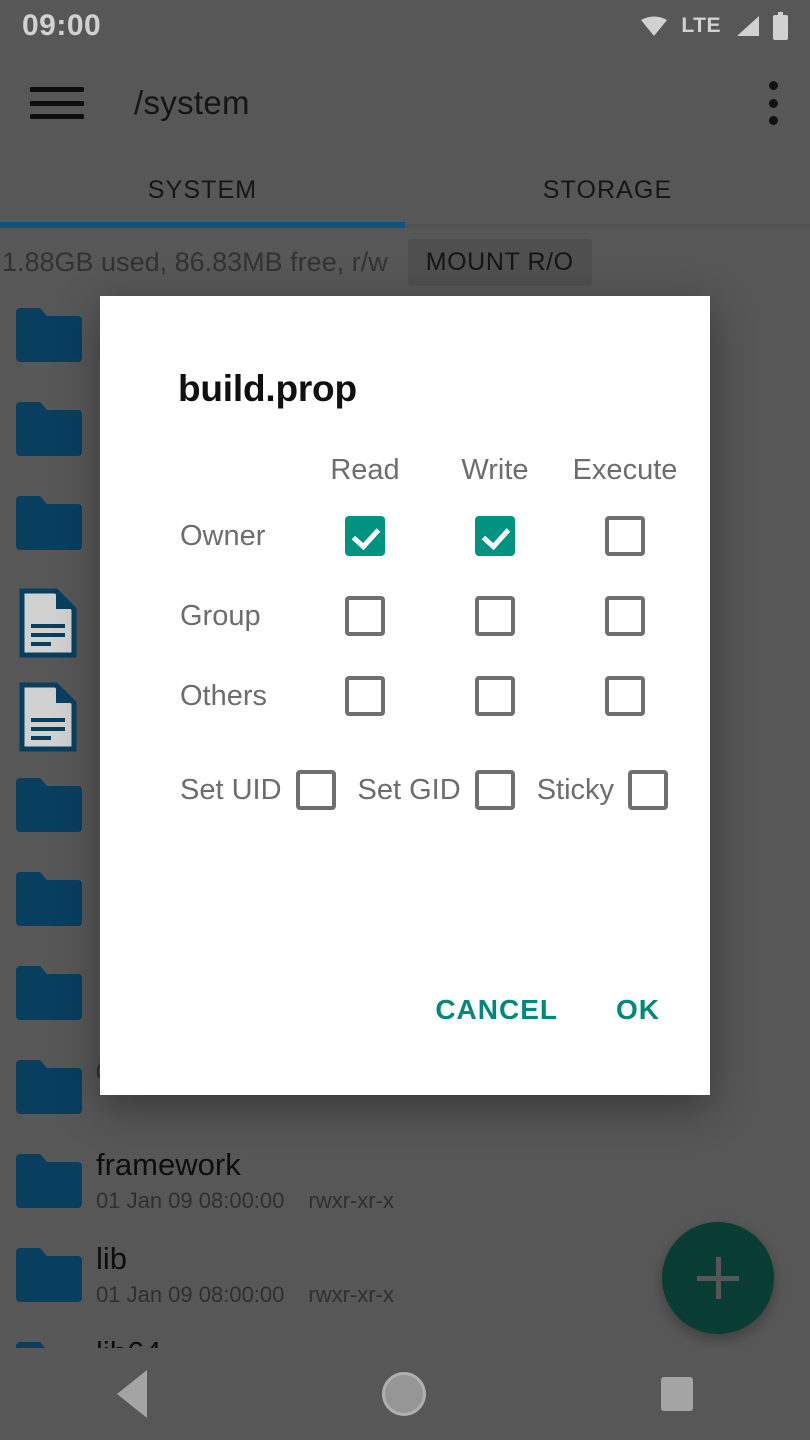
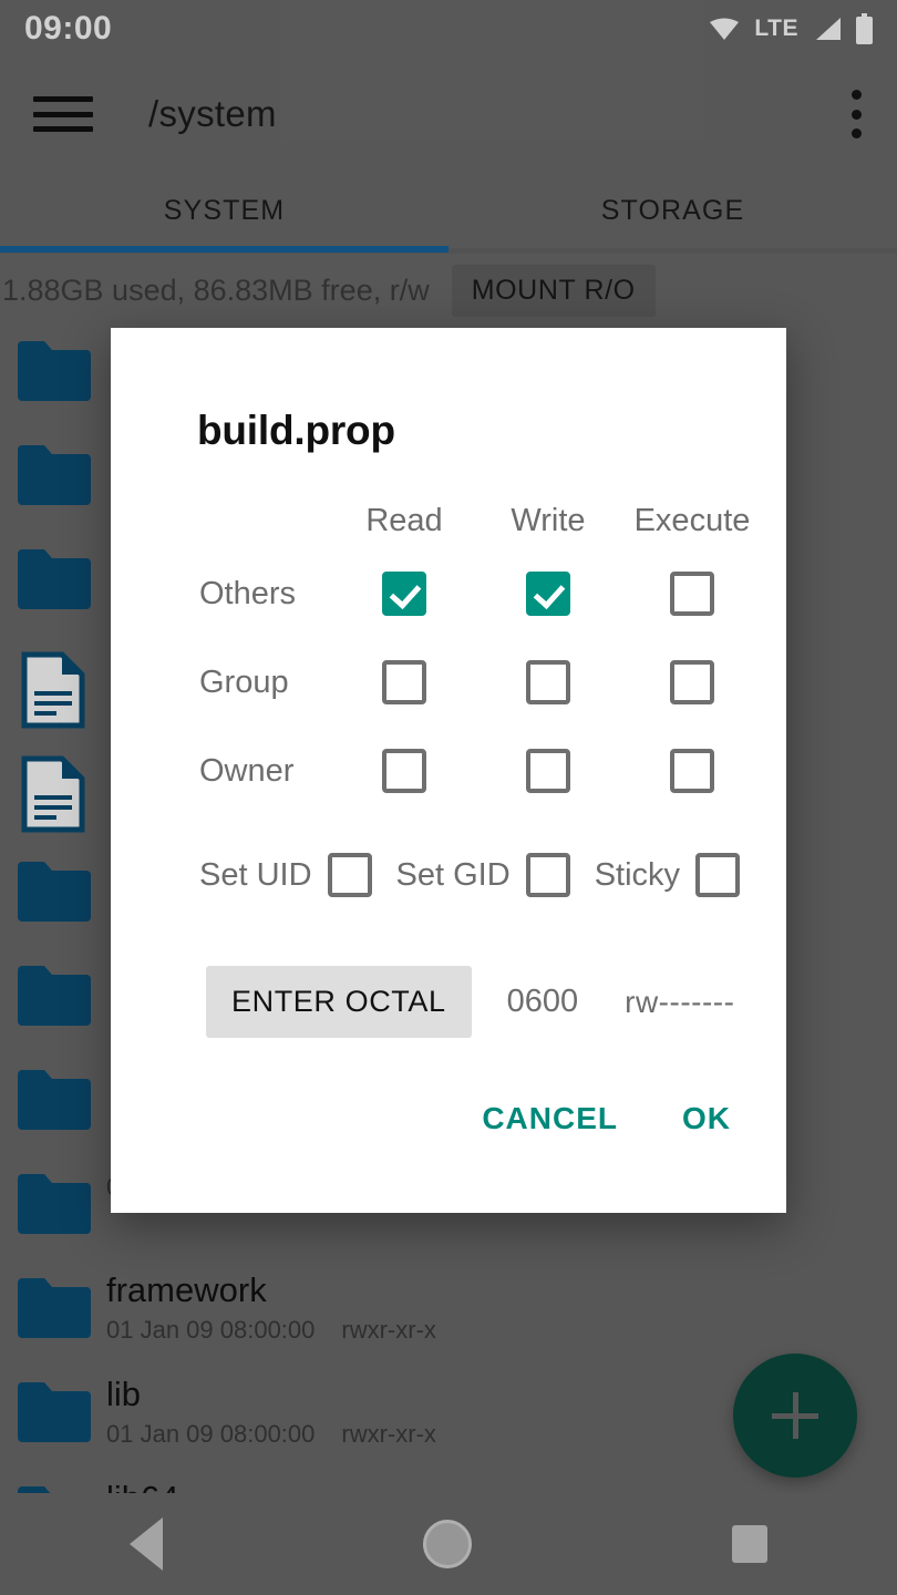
  09:00
  LTE
  /system
  SYSTEM
  STORAGE
  1.88GB used, 86.83MB free, r/w
  MOUNT R/O
  framework
  01 Jan 09 08:00:00
  rwxr-xr-x
  lib
  01 Jan 09 08:00:00
  rwxr-xr-x
  build.prop
  Read
  Write
  Execute
- Owner
+ Others
  Group
- Others
+ Owner
  Set UID
  Set GID
  Sticky
+ ENTER OCTAL
+ 0600
+ rw-------
  CANCEL
  OK
